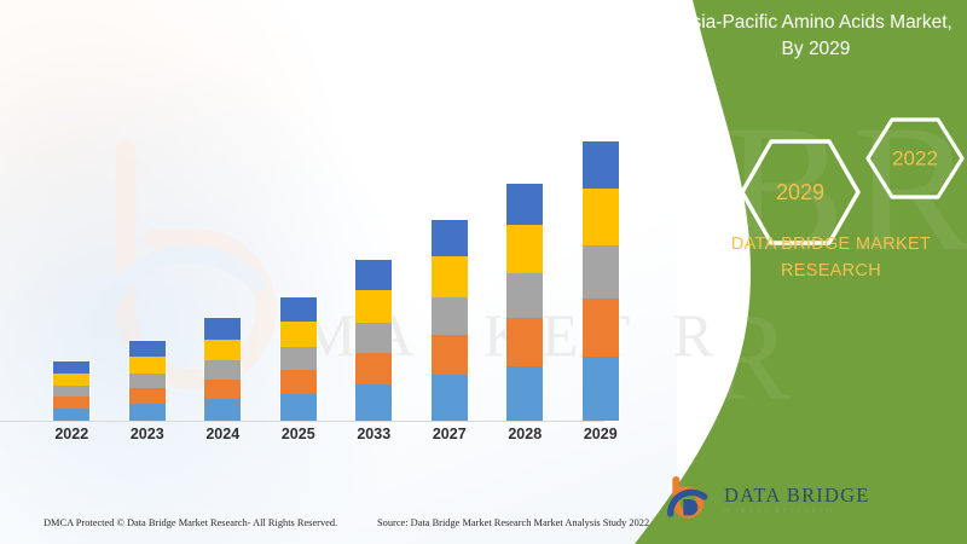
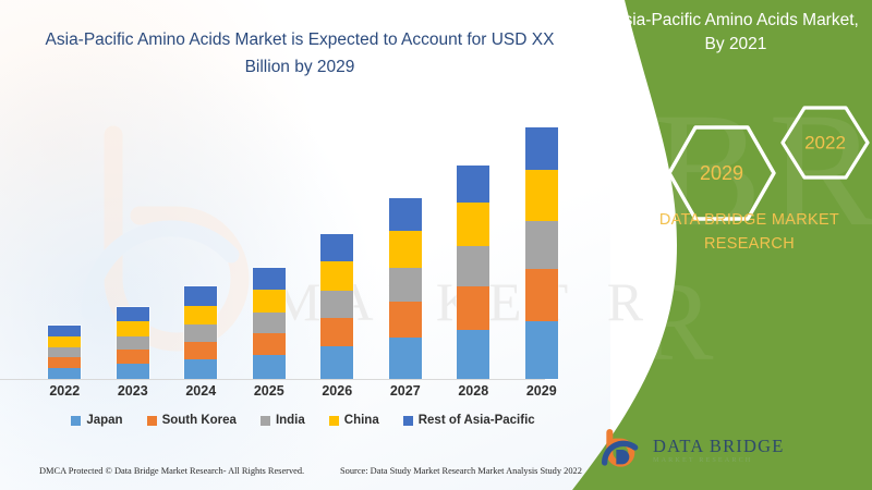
+ Asia-Pacific Amino Acids Market is Expected to Account for USD XX Billion by 2029
  2022
  2023
  2024
  2025
- 2033
+ 2026
  2027
  2028
  2029
+ Japan
+ South Korea
+ India
+ China
+ Rest of Asia-Pacific
  BR
  R
- Asia-Pacific Amino Acids Market, By 2029
+ Asia-Pacific Amino Acids Market, By 2021
  2022
  2029
  DATA BRIDGE MARKET
  RESEARCH
  DATA BRIDGE
  DMCA Protected © Data Bridge Market Research- All Rights Reserved.
- Source: Data Bridge Market Research Market Analysis Study 2022
+ Source: Data Study Market Research Market Analysis Study 2022
